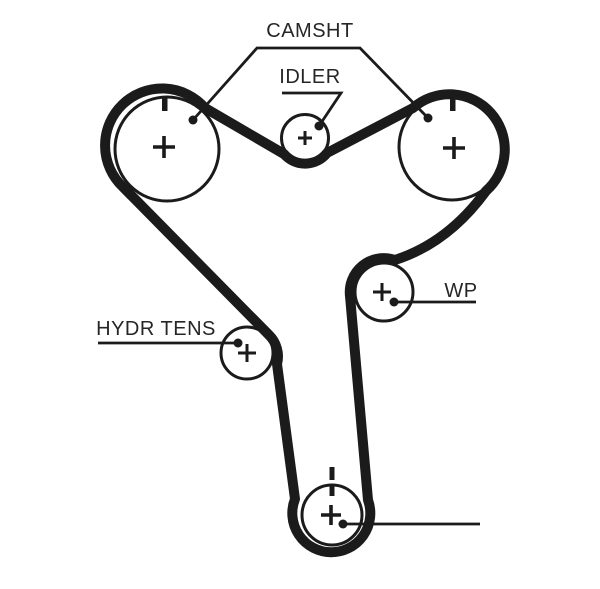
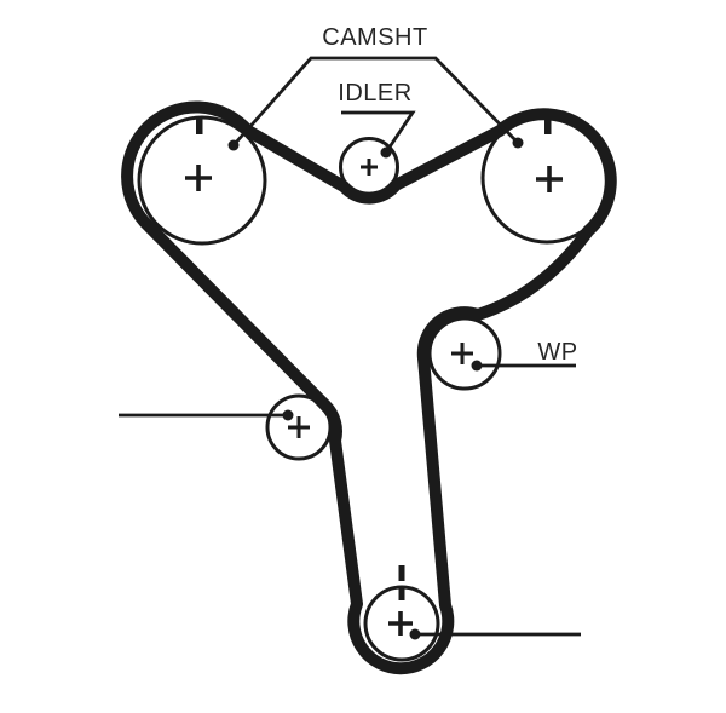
  CAMSHT
  IDLER
  WP
- HYDR TENS
